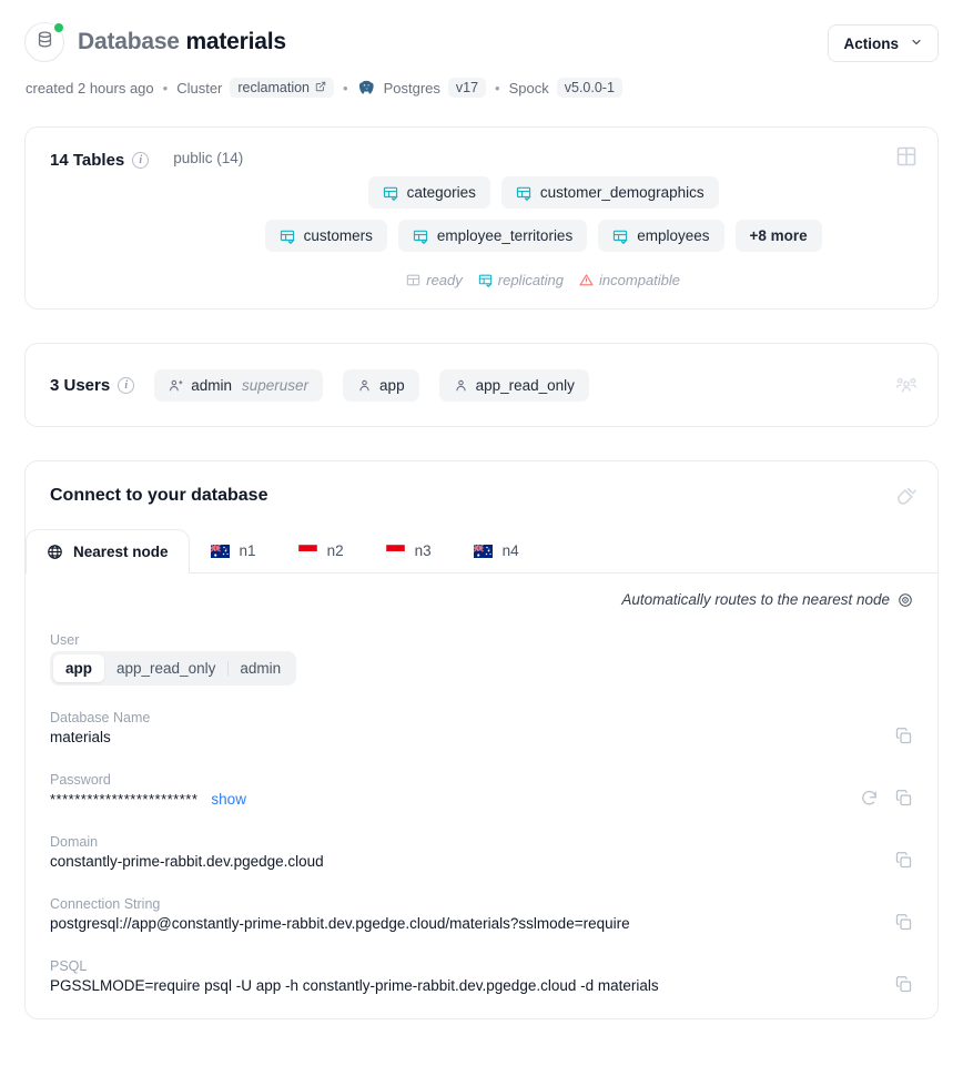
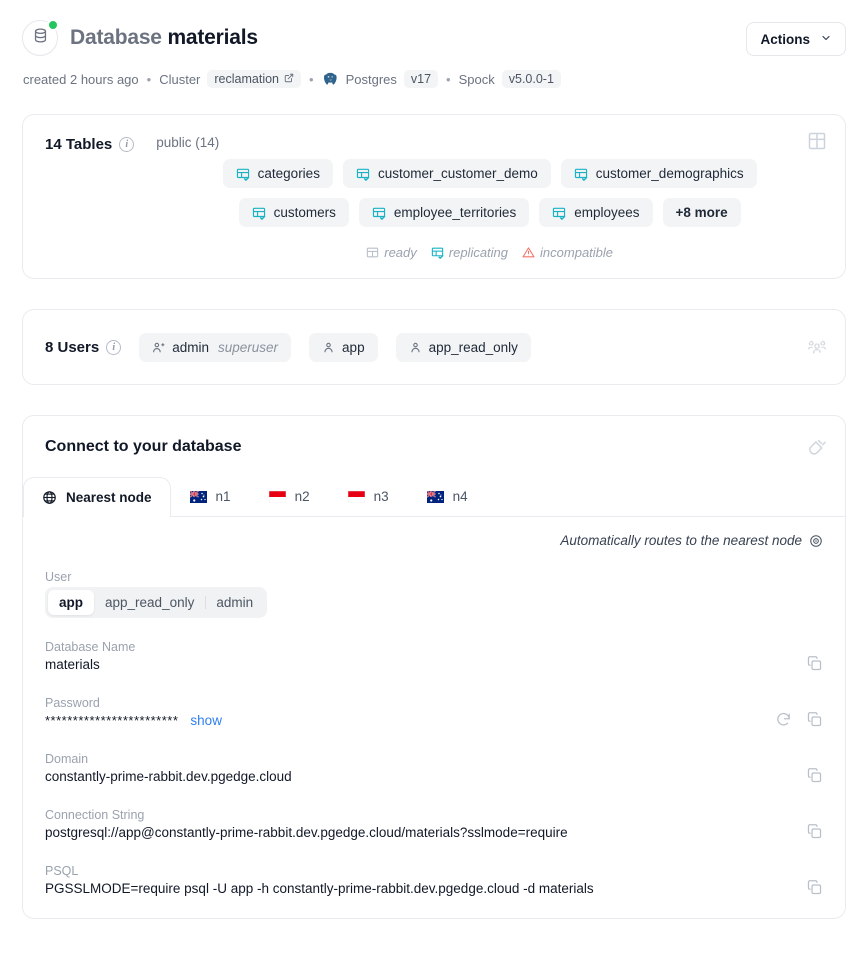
  Database materials
  Actions
  created 2 hours ago
  •
  Cluster
  reclamation
  •
  Postgres
  v17
  •
  Spock
  v5.0.0-1
  14 Tables
  i
  public (14)
  categories
+ customer_customer_demo
  customer_demographics
  customers
  employee_territories
  employees
  +8 more
  ready
  replicating
  incompatible
- 3 Users
+ 8 Users
  i
  admin
  superuser
  app
  app_read_only
  Connect to your database
  Nearest node
  n1
  n2
  n3
  n4
  Automatically routes to the nearest node
  User
  app
  app_read_only
  admin
  Database Name
  materials
  Password
  ************************
  show
  Domain
  constantly-prime-rabbit.dev.pgedge.cloud
  Connection String
  postgresql://app@constantly-prime-rabbit.dev.pgedge.cloud/materials?sslmode=require
  PSQL
  PGSSLMODE=require psql -U app -h constantly-prime-rabbit.dev.pgedge.cloud -d materials
